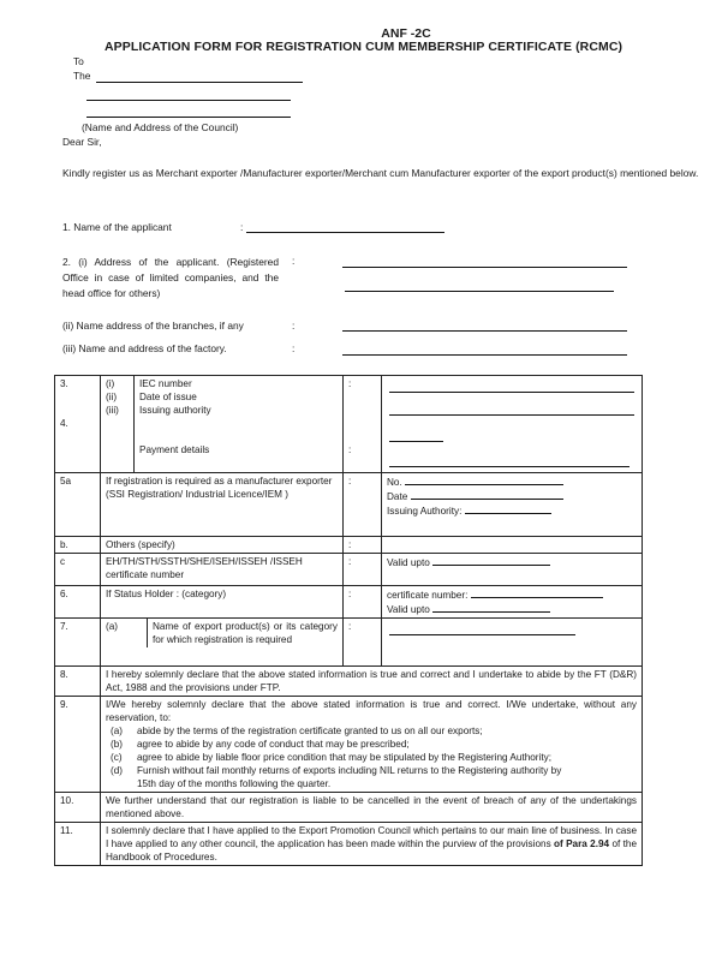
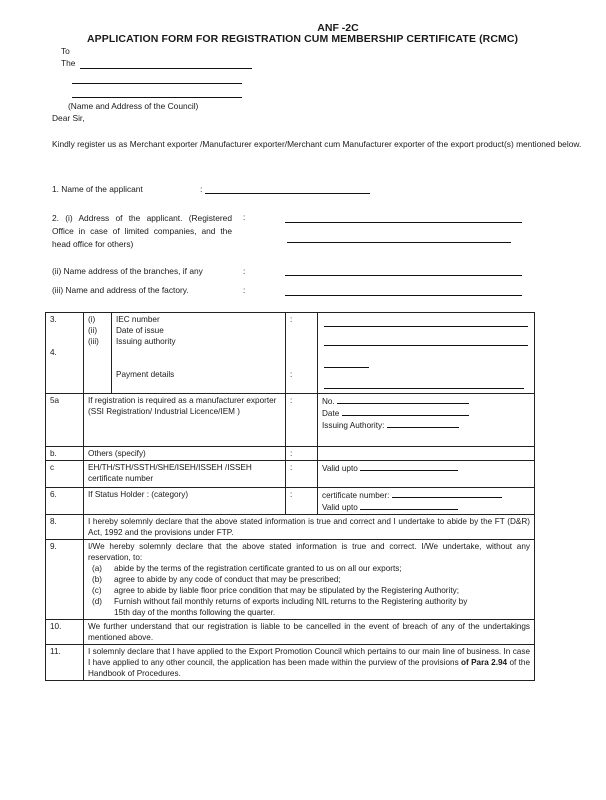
  ANF -2C
  APPLICATION FORM FOR REGISTRATION CUM MEMBERSHIP CERTIFICATE (RCMC)
  To
  The
  (Name and Address of the Council)
  Dear Sir,
  Kindly register us as Merchant exporter /Manufacturer exporter/Merchant cum Manufacturer exporter of the export product(s) mentioned below.
  1. Name of the applicant
  :
  2. (i) Address of the applicant. (Registered Office in case of limited companies, and the head office for others)
  :
  (ii) Name address of the branches, if any
  :
  (iii) Name and address of the factory.
  :
  3. 4.	(i) (ii) (iii)	IEC number Date of issue Issuing authority Payment details	: :
  5a	If registration is required as a manufacturer exporter (SSI Registration/ Industrial Licence/IEM )	:	No. Date Issuing Authority:
  b.	Others (specify)	:
  c	EH/TH/STH/SSTH/SHE/ISEH/ISSEH /ISSEH certificate number	:	Valid upto
  6.	If Status Holder : (category)	:	certificate number: Valid upto
- 7.	(a) Name of export product(s) or its category for which registration is required	:
- 8.	I hereby solemnly declare that the above stated information is true and correct and I undertake to abide by the FT (D&R) Act, 1988 and the provisions under FTP.
+ 8.	I hereby solemnly declare that the above stated information is true and correct and I undertake to abide by the FT (D&R) Act, 1992 and the provisions under FTP.
  9.	I/We hereby solemnly declare that the above stated information is true and correct. I/We undertake, without any reservation, to: (a) abide by the terms of the registration certificate granted to us on all our exports; (b) agree to abide by any code of conduct that may be prescribed; (c) agree to abide by liable floor price condition that may be stipulated by the Registering Authority; (d) Furnish without fail monthly returns of exports including NIL returns to the Registering authority by 15th day of the months following the quarter.
  10.	We further understand that our registration is liable to be cancelled in the event of breach of any of the undertakings mentioned above.
  11.	I solemnly declare that I have applied to the Export Promotion Council which pertains to our main line of business. In case I have applied to any other council, the application has been made within the purview of the provisions of Para 2.94 of the Handbook of Procedures.
